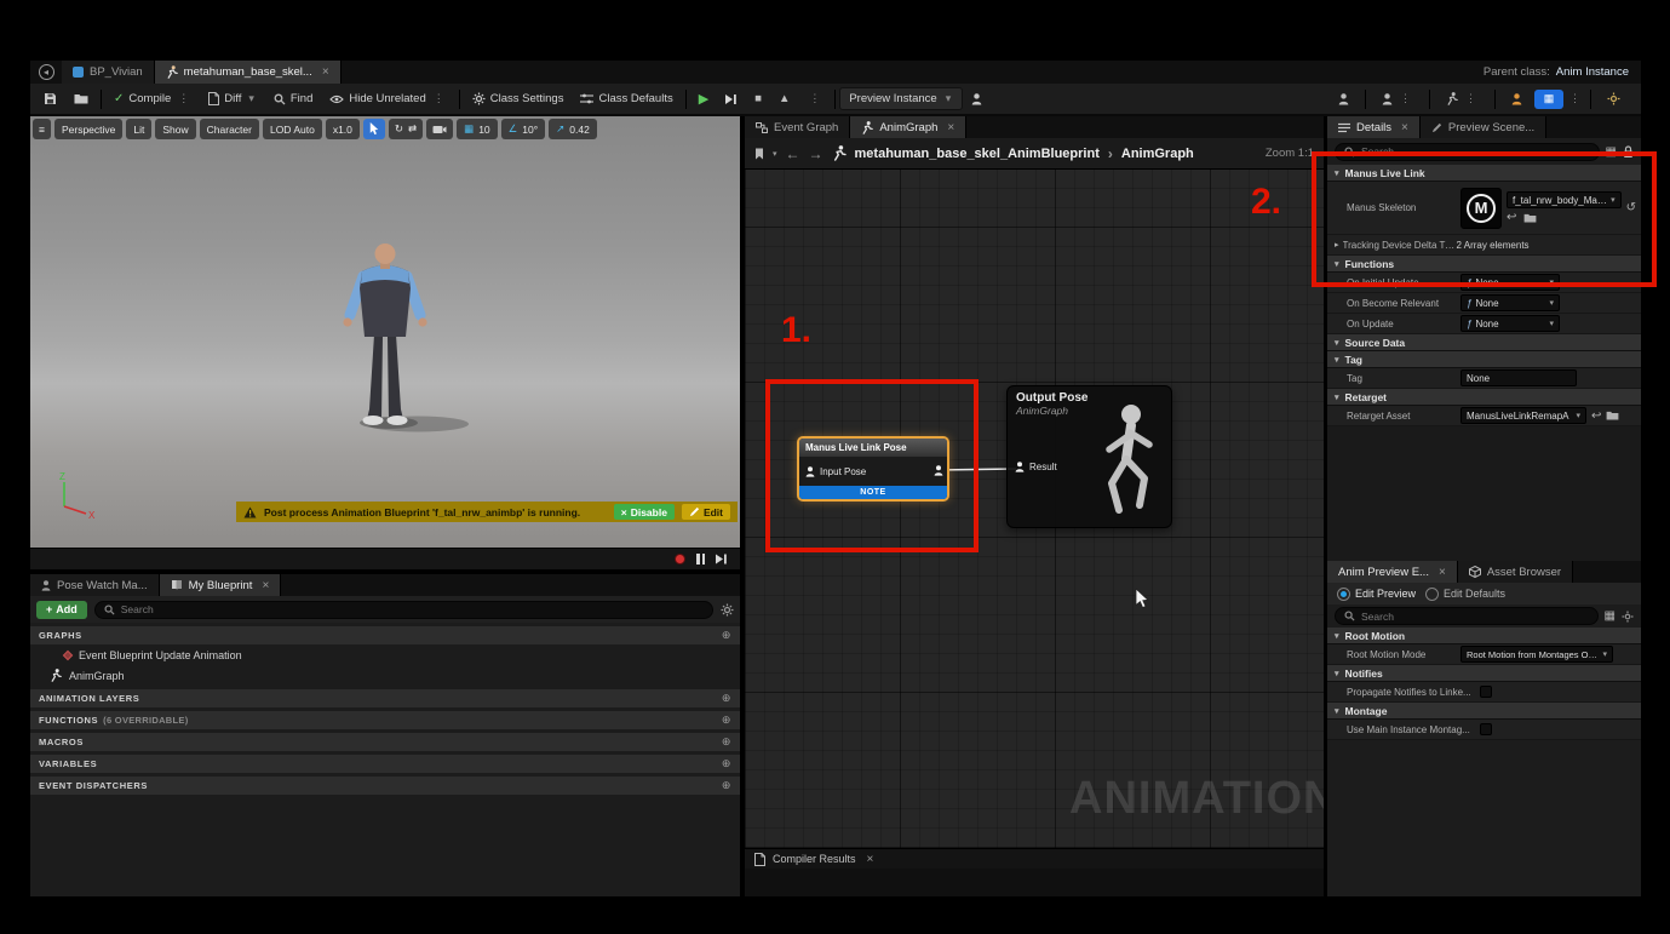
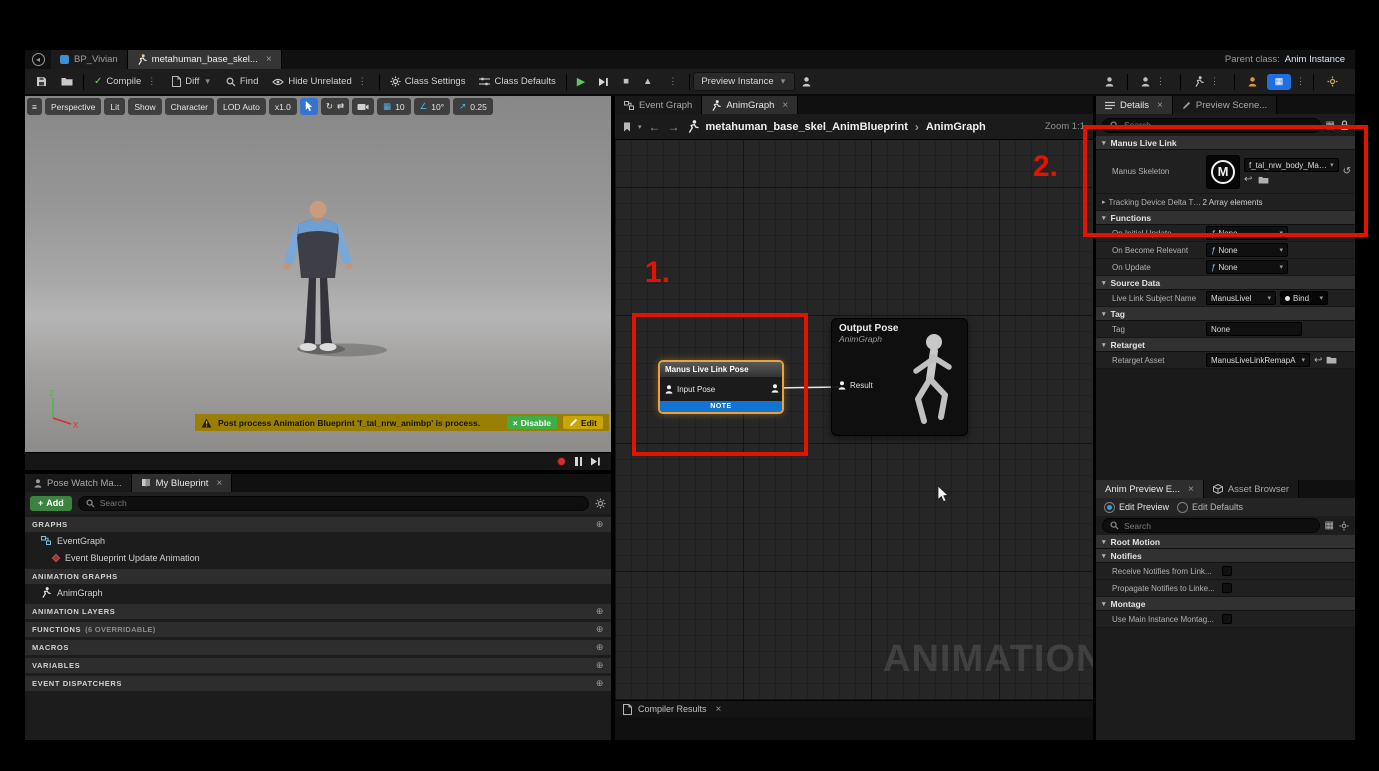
  ◂
  BP_Vivian
  metahuman_base_skel...
  ×
  Parent class:
  Anim Instance
  ✓
  Compile
  ⋮
  Diff
  ▾
  Find
  Hide Unrelated
  ⋮
  Class Settings
  Class Defaults
  ▶
  ■
  ▲
  ⋮
  Preview Instance
  ▾
  ⋮
  ⋮
  ▦
  ⋮
  ≡
  Perspective
  Lit
  Show
  Character
  LOD Auto
  x1.0
  ↻
  ⇄
  ▦
  10
  ∠
  10°
  ↗
- 0.42
+ 0.25
  Z
  X
- Post process Animation Blueprint 'f_tal_nrw_animbp' is running.
+ Post process Animation Blueprint 'f_tal_nrw_animbp' is process.
  ×
  Disable
  Edit
  Pose Watch Ma...
  My Blueprint
  ×
  +
  Add
  Search
  GRAPHS
  ⊕
+ EventGraph
  Event Blueprint Update Animation
+ ANIMATION GRAPHS
  AnimGraph
  ANIMATION LAYERS
  ⊕
  FUNCTIONS
  (6 OVERRIDABLE)
  ⊕
  MACROS
  ⊕
  VARIABLES
  ⊕
  EVENT DISPATCHERS
  ⊕
  Event Graph
  AnimGraph
  ×
  ←
  →
  metahuman_base_skel_AnimBlueprint
  ›
  AnimGraph
  Zoom 1:1
  ANIMATION
  Manus Live Link Pose
  Input Pose
  Output Pose
  AnimGraph
  Result
  Compiler Results
  ×
  Details
  ×
  Preview Scene...
  Search
  ▦
  Manus Live Link
  Manus Skeleton
  M
  f_tal_nrw_body_Manu
  ↩
  ↺
  Tracking Device Delta Tran
  2 Array elements
  Functions
  On Initial Update
  ƒ
  None
  On Become Relevant
  ƒ
  None
  On Update
  ƒ
  None
  Source Data
+ Live Link Subject Name
+ ManusLivel
+ Bind
  Tag
  Tag
  None
  Retarget
  Retarget Asset
  ManusLiveLinkRemapA
  ↩
  Anim Preview E...
  ×
  Asset Browser
  Edit Preview
  Edit Defaults
  Search
  ▦
  Root Motion
- Root Motion Mode
- Root Motion from Montages Only
  Notifies
+ Receive Notifies from Link...
  Propagate Notifies to Linke...
  Montage
  Use Main Instance Montag...
  1.
  2.
